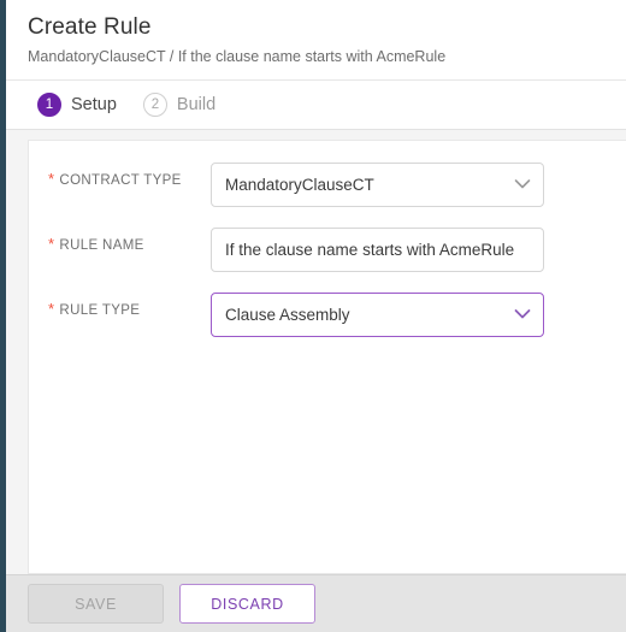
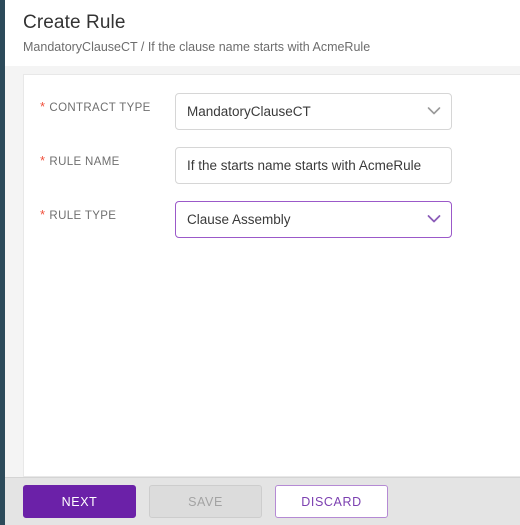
  Create Rule
  MandatoryClauseCT / If the clause name starts with AcmeRule
- 1
- Setup
- 2
- Build
  *
  CONTRACT TYPE
  MandatoryClauseCT
  *
  RULE NAME
- If the clause name starts with AcmeRule
+ If the starts name starts with AcmeRule
  *
  RULE TYPE
  Clause Assembly
+ NEXT
  SAVE
  DISCARD
